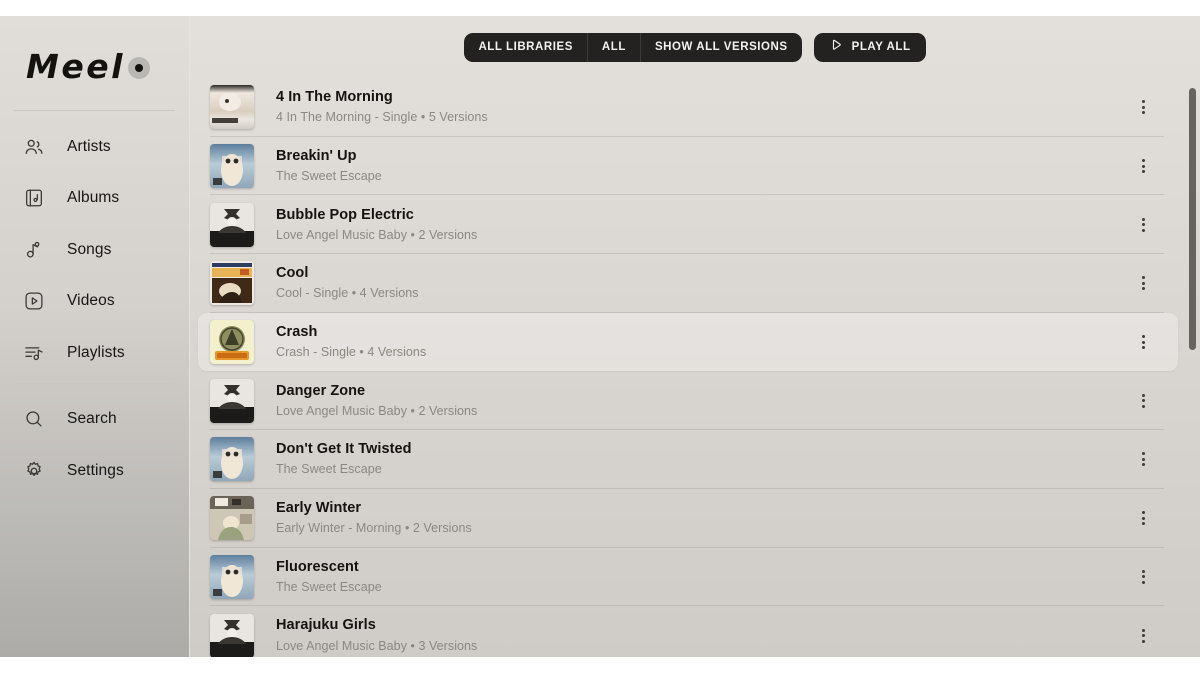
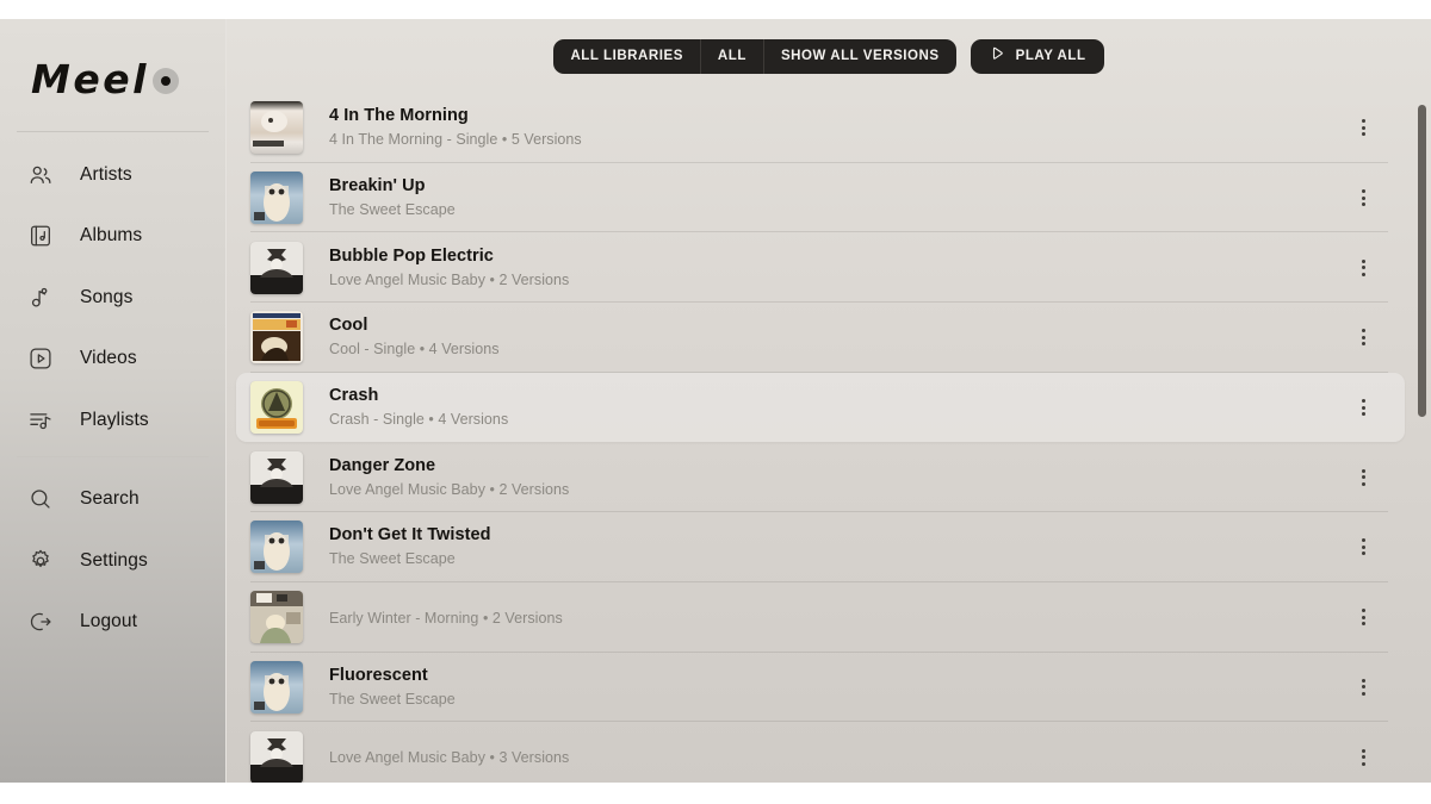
  Meel
  Artists
  Albums
  Songs
  Videos
  Playlists
  Search
  Settings
+ Logout
  ALL LIBRARIES
  ALL
  SHOW ALL VERSIONS
  PLAY ALL
  4 In The Morning
  4 In The Morning - Single • 5 Versions
  Breakin' Up
  The Sweet Escape
  Bubble Pop Electric
  Love Angel Music Baby • 2 Versions
  Cool
  Cool - Single • 4 Versions
  Crash
  Crash - Single • 4 Versions
  Danger Zone
  Love Angel Music Baby • 2 Versions
  Don't Get It Twisted
  The Sweet Escape
- Early Winter
  Early Winter - Morning • 2 Versions
  Fluorescent
  The Sweet Escape
- Harajuku Girls
  Love Angel Music Baby • 3 Versions
